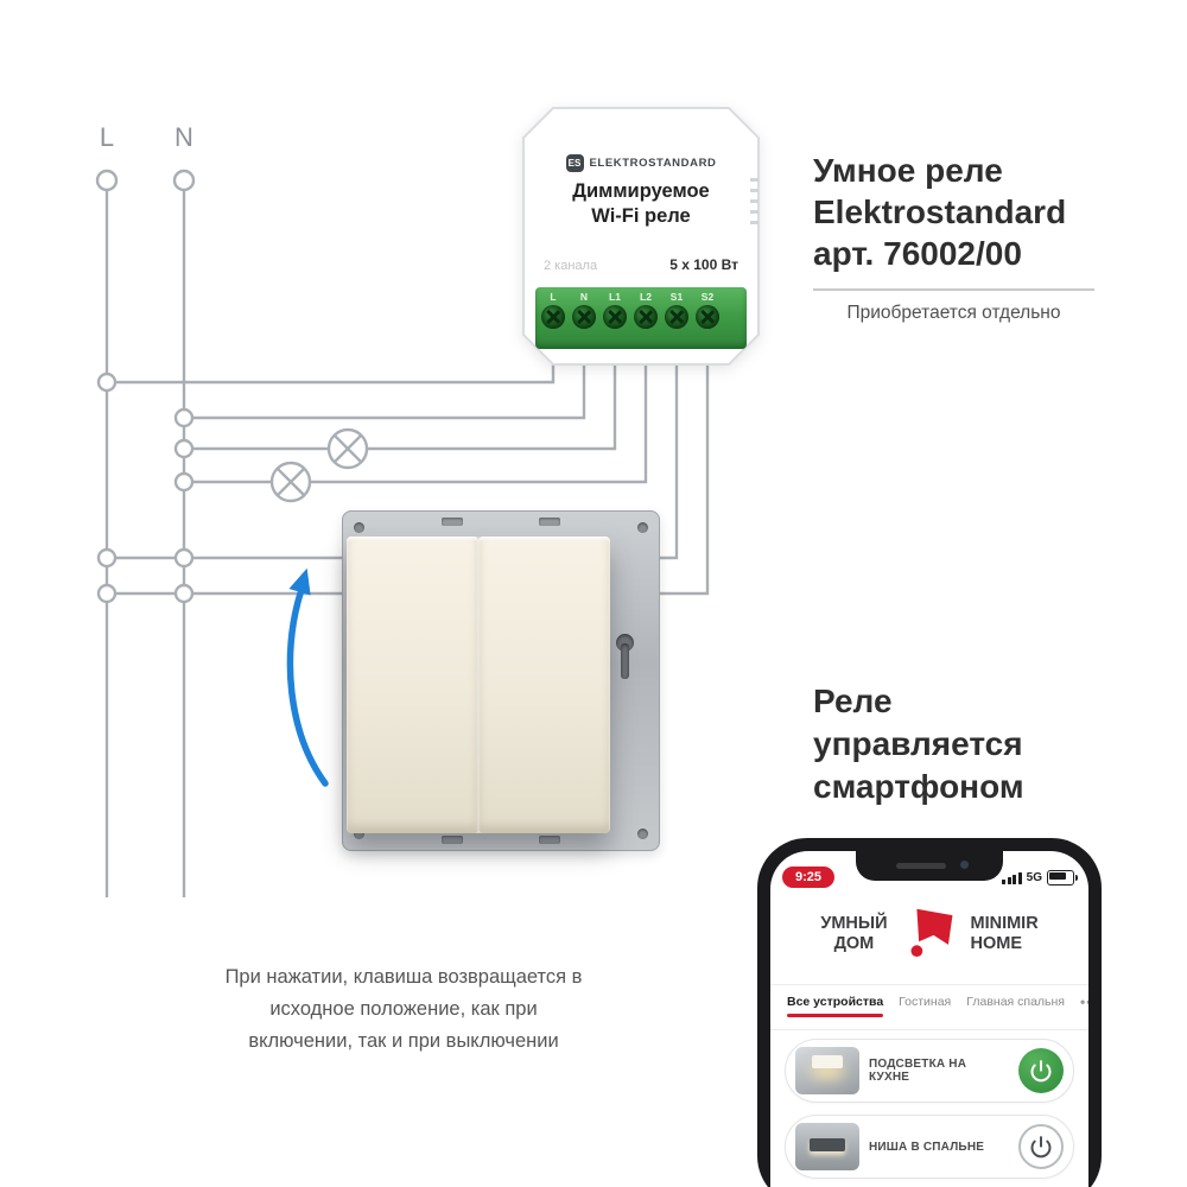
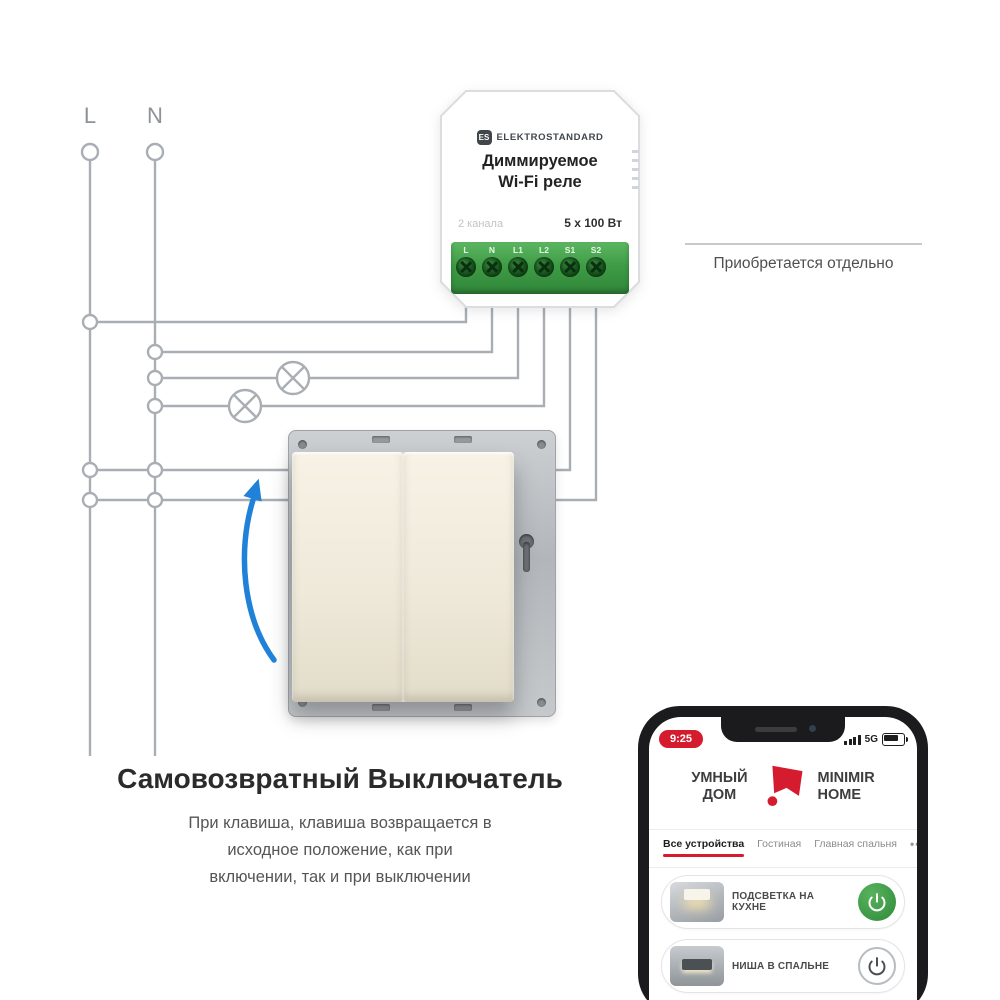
  L
  N
  ES
  ELEKTROSTANDARD
  Диммируемое
  Wi-Fi реле
  2 канала
  5 x 100 Вт
  L
  N
  L1
  L2
  S1
  S2
- Умное реле
- Elektrostandard
- арт. 76002/00
  Приобретается отдельно
+ Самовозвратный Выключатель
- При нажатии, клавиша возвращается в
+ При клавиша, клавиша возвращается в
  исходное положение, как при
  включении, так и при выключении
- Реле
- управляется
- смартфоном
  9:25
  5G
  УМНЫЙ
  ДОМ
  MINIMIR
  HOME
  Все устройства
  Гостиная
  Главная спальня
  ПОДСВЕТКА НА КУХНЕ
  НИША В СПАЛЬНЕ
